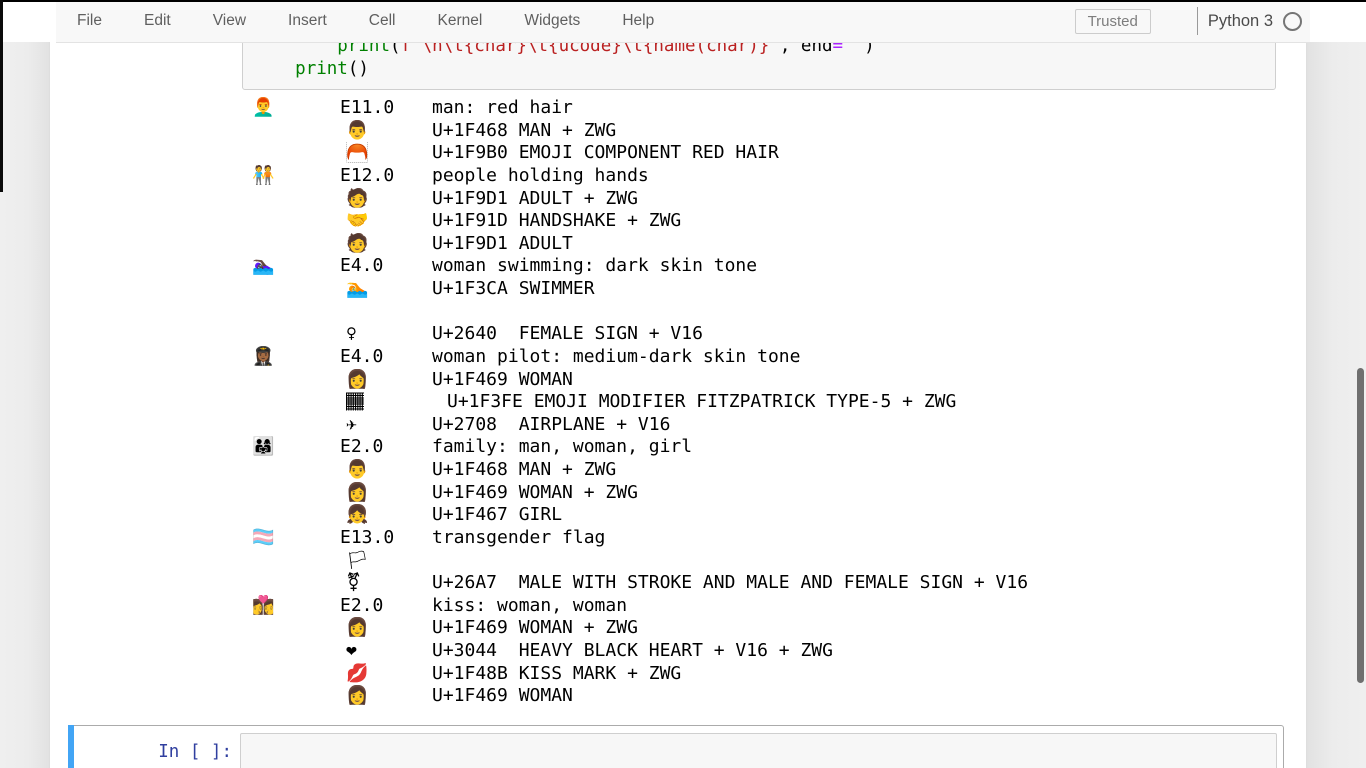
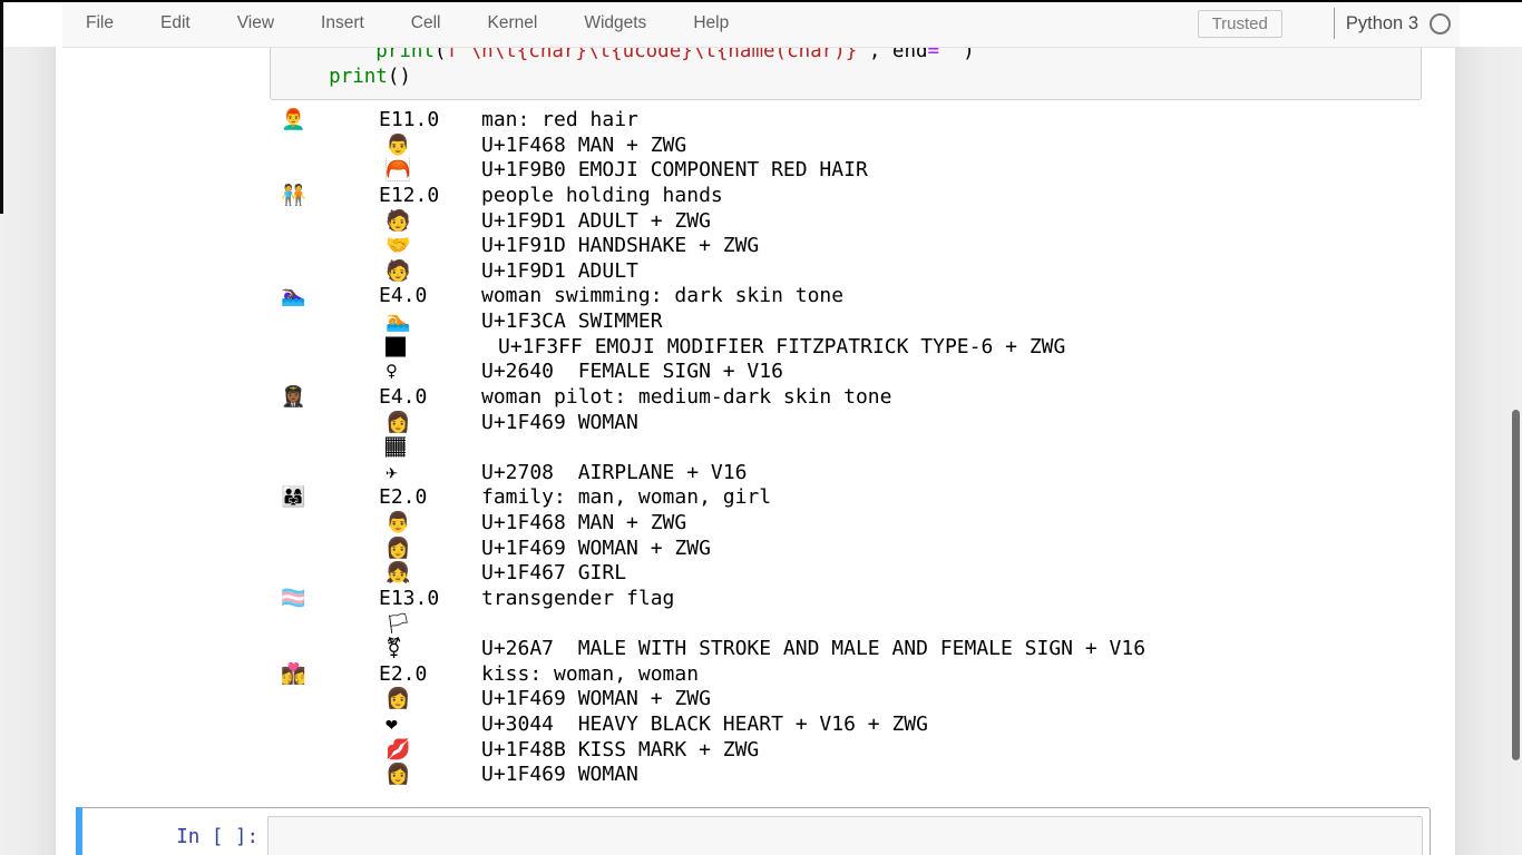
  print(f'\n\t{char}\t{ucode}\t{name(char)}', end= )
  print()
  👨‍🦰
  E11.0
  man: red hair
  👨
  U+1F468 MAN + ZWG
  🦰
  U+1F9B0 EMOJI COMPONENT RED HAIR
  🧑‍🤝‍🧑
  E12.0
  people holding hands
  🧑
  U+1F9D1 ADULT + ZWG
  🤝
  U+1F91D HANDSHAKE + ZWG
  🧑
  U+1F9D1 ADULT
  🏊🏿‍♀️
  E4.0
  woman swimming: dark skin tone
  🏊
  U+1F3CA SWIMMER
+ 🏿
+ U+1F3FF EMOJI MODIFIER FITZPATRICK TYPE-6 + ZWG
  ♀
  U+2640 FEMALE SIGN + V16
  👩🏾‍✈️
  E4.0
  woman pilot: medium-dark skin tone
  👩
  U+1F469 WOMAN
  🏾
- U+1F3FE EMOJI MODIFIER FITZPATRICK TYPE-5 + ZWG
  ✈
  U+2708 AIRPLANE + V16
  👨‍👩‍👧
  E2.0
  family: man, woman, girl
  👨
  U+1F468 MAN + ZWG
  👩
  U+1F469 WOMAN + ZWG
  👧
  U+1F467 GIRL
  🏳️‍⚧️
  E13.0
  transgender flag
  🏳
  ⚧
  U+26A7 MALE WITH STROKE AND MALE AND FEMALE SIGN + V16
  👩‍❤️‍💋‍👩
  E2.0
  kiss: woman, woman
  👩
  U+1F469 WOMAN + ZWG
  ❤
  U+3044 HEAVY BLACK HEART + V16 + ZWG
  💋
  U+1F48B KISS MARK + ZWG
  👩
  U+1F469 WOMAN
  File
  Edit
  View
  Insert
  Cell
  Kernel
  Widgets
  Help
  Trusted
  Python 3
  In [ ]:
